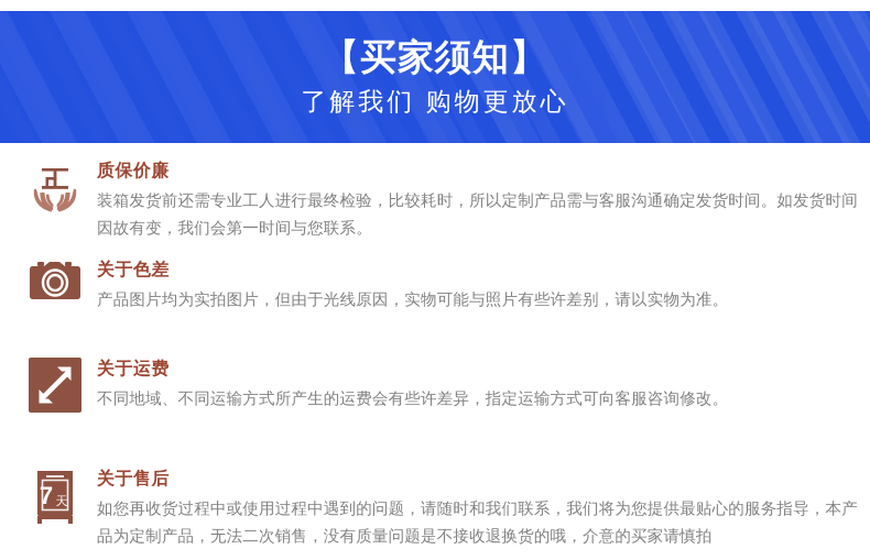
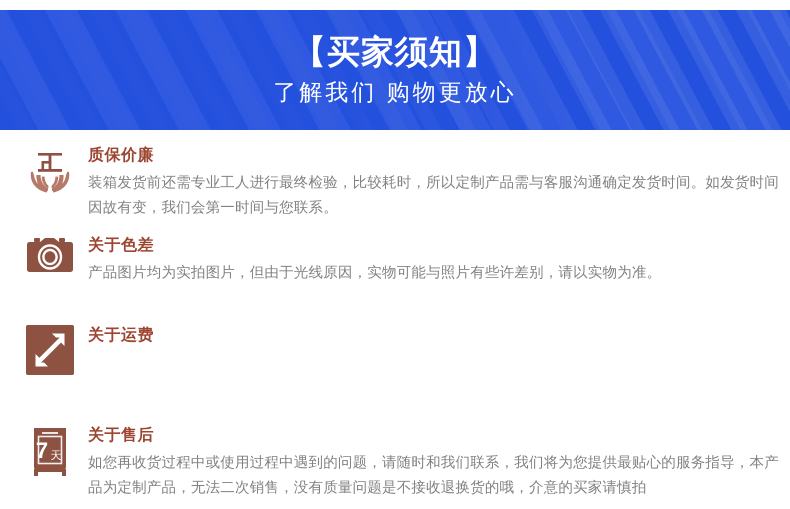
  【买家须知】
  了解我们 购物更放心
  质保价廉
  装箱发货前还需专业工人进行最终检验，比较耗时，所以定制产品需与客服沟通确定发货时间。如发货时间因故有变，我们会第一时间与您联系。
  关于色差
  产品图片均为实拍图片，但由于光线原因，实物可能与照片有些许差别，请以实物为准。
  关于运费
- 不同地域、不同运输方式所产生的运费会有些许差异，指定运输方式可向客服咨询修改。
  7
  天
  关于售后
  如您再收货过程中或使用过程中遇到的问题，请随时和我们联系，我们将为您提供最贴心的服务指导，本产品为定制产品，无法二次销售，没有质量问题是不接收退换货的哦，介意的买家请慎拍
